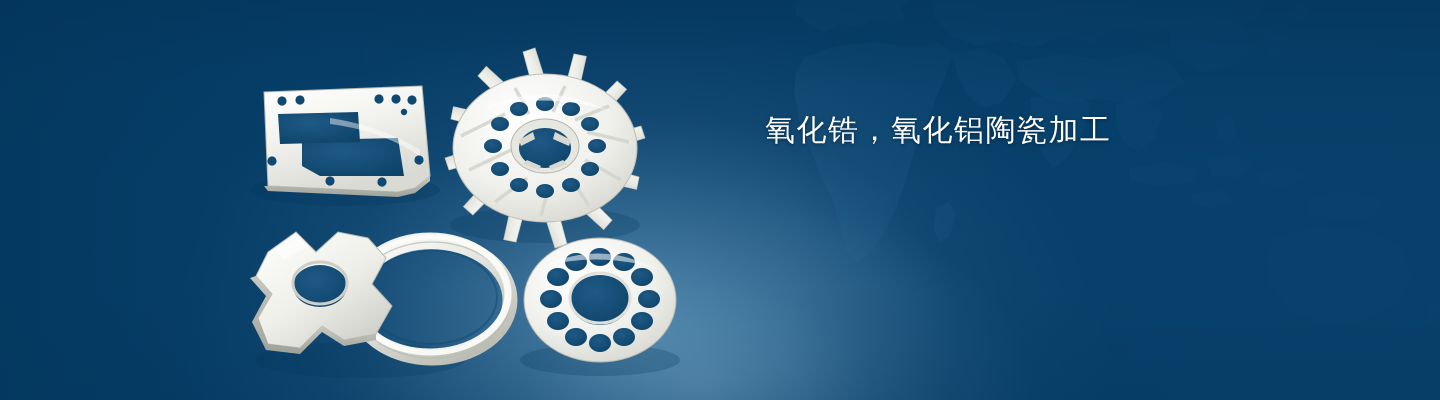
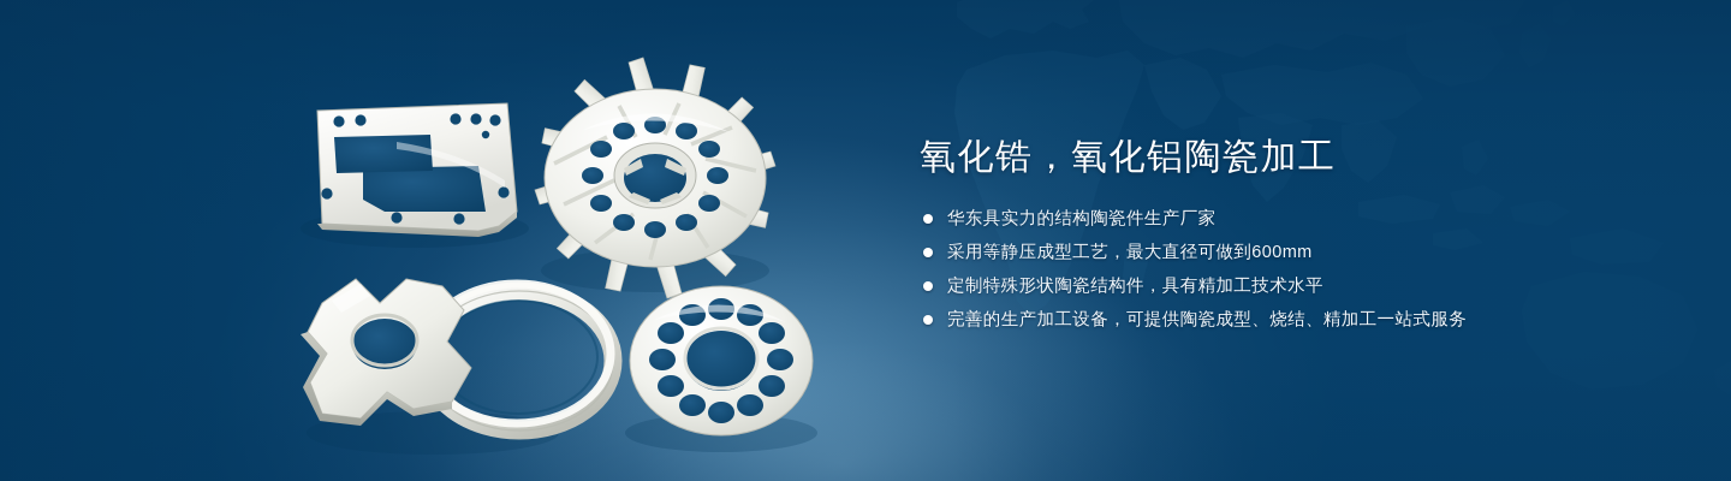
  氧化锆，氧化铝陶瓷加工
+ 华东具实力的结构陶瓷件生产厂家
+ 采用等静压成型工艺，最大直径可做到600mm
+ 定制特殊形状陶瓷结构件，具有精加工技术水平
+ 完善的生产加工设备，可提供陶瓷成型、烧结、精加工一站式服务
